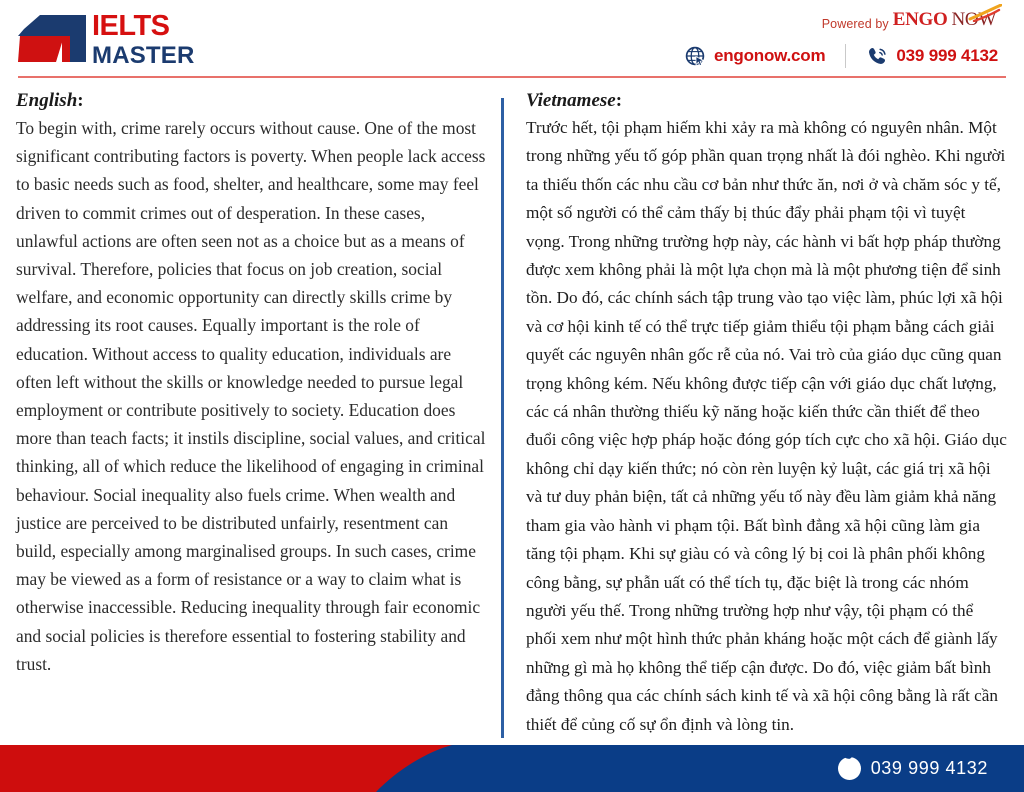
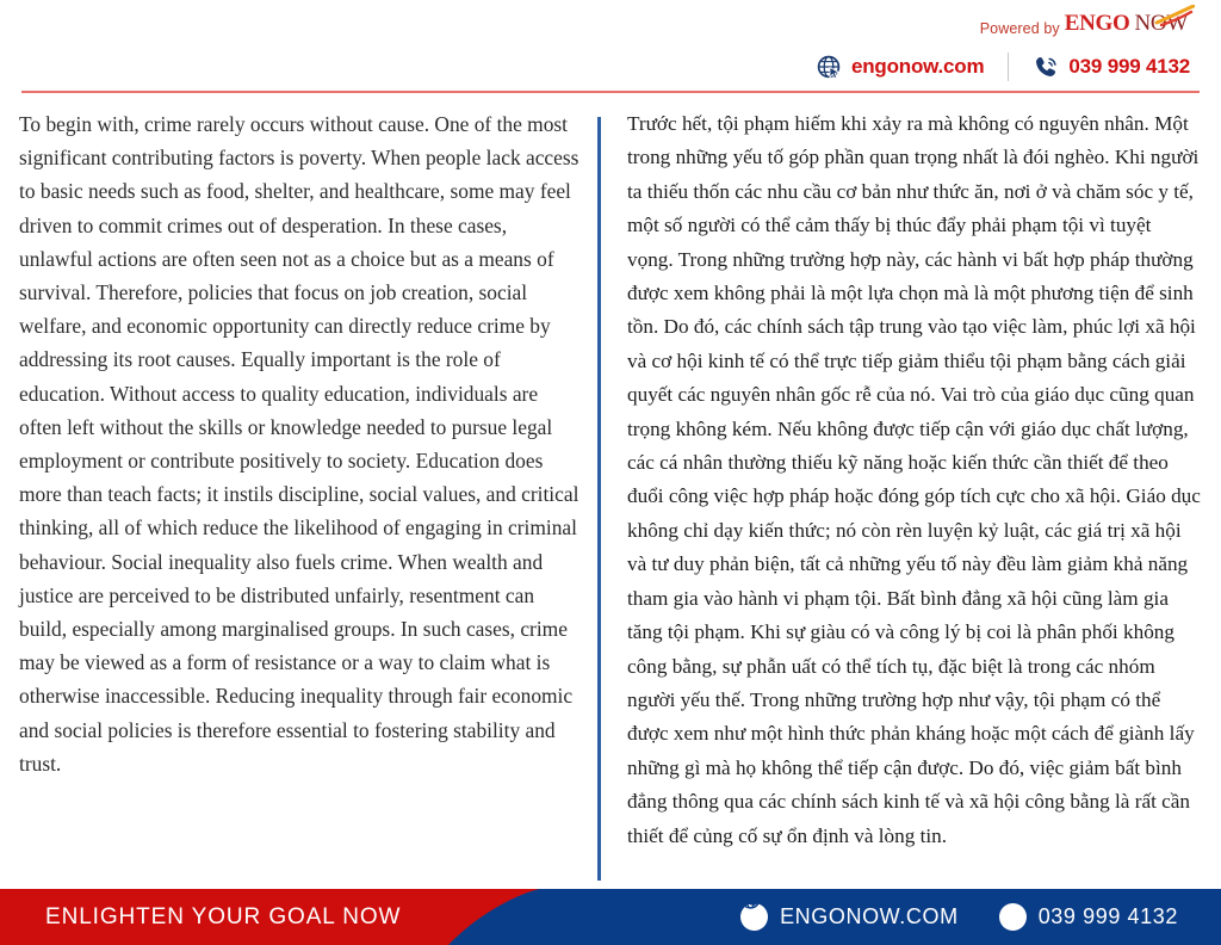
- IELTS
- MASTER
  Powered by
  ENGO
  engonow.com
  039 999 4132
- English:
- To begin with, crime rarely occurs without cause. One of the most significant contributing factors is poverty. When people lack access to basic needs such as food, shelter, and healthcare, some may feel driven to commit crimes out of desperation. In these cases, unlawful actions are often seen not as a choice but as a means of survival. Therefore, policies that focus on job creation, social welfare, and economic opportunity can directly skills crime by addressing its root causes. Equally important is the role of education. Without access to quality education, individuals are often left without the skills or knowledge needed to pursue legal employment or contribute positively to society. Education does more than teach facts; it instils discipline, social values, and critical thinking, all of which reduce the likelihood of engaging in criminal behaviour. Social inequality also fuels crime. When wealth and justice are perceived to be distributed unfairly, resentment can build, especially among marginalised groups. In such cases, crime may be viewed as a form of resistance or a way to claim what is otherwise inaccessible. Reducing inequality through fair economic and social policies is therefore essential to fostering stability and trust.
+ To begin with, crime rarely occurs without cause. One of the most significant contributing factors is poverty. When people lack access to basic needs such as food, shelter, and healthcare, some may feel driven to commit crimes out of desperation. In these cases, unlawful actions are often seen not as a choice but as a means of survival. Therefore, policies that focus on job creation, social welfare, and economic opportunity can directly reduce crime by addressing its root causes. Equally important is the role of education. Without access to quality education, individuals are often left without the skills or knowledge needed to pursue legal employment or contribute positively to society. Education does more than teach facts; it instils discipline, social values, and critical thinking, all of which reduce the likelihood of engaging in criminal behaviour. Social inequality also fuels crime. When wealth and justice are perceived to be distributed unfairly, resentment can build, especially among marginalised groups. In such cases, crime may be viewed as a form of resistance or a way to claim what is otherwise inaccessible. Reducing inequality through fair economic and social policies is therefore essential to fostering stability and trust.
- Vietnamese:
- Trước hết, tội phạm hiếm khi xảy ra mà không có nguyên nhân. Một trong những yếu tố góp phần quan trọng nhất là đói nghèo. Khi người ta thiếu thốn các nhu cầu cơ bản như thức ăn, nơi ở và chăm sóc y tế, một số người có thể cảm thấy bị thúc đẩy phải phạm tội vì tuyệt vọng. Trong những trường hợp này, các hành vi bất hợp pháp thường được xem không phải là một lựa chọn mà là một phương tiện để sinh tồn. Do đó, các chính sách tập trung vào tạo việc làm, phúc lợi xã hội và cơ hội kinh tế có thể trực tiếp giảm thiểu tội phạm bằng cách giải quyết các nguyên nhân gốc rễ của nó. Vai trò của giáo dục cũng quan trọng không kém. Nếu không được tiếp cận với giáo dục chất lượng, các cá nhân thường thiếu kỹ năng hoặc kiến thức cần thiết để theo đuổi công việc hợp pháp hoặc đóng góp tích cực cho xã hội. Giáo dục không chỉ dạy kiến thức; nó còn rèn luyện kỷ luật, các giá trị xã hội và tư duy phản biện, tất cả những yếu tố này đều làm giảm khả năng tham gia vào hành vi phạm tội. Bất bình đẳng xã hội cũng làm gia tăng tội phạm. Khi sự giàu có và công lý bị coi là phân phối không công bằng, sự phẫn uất có thể tích tụ, đặc biệt là trong các nhóm người yếu thế. Trong những trường hợp như vậy, tội phạm có thể phối xem như một hình thức phản kháng hoặc một cách để giành lấy những gì mà họ không thể tiếp cận được. Do đó, việc giảm bất bình đẳng thông qua các chính sách kinh tế và xã hội công bằng là rất cần thiết để củng cố sự ổn định và lòng tin.
+ Trước hết, tội phạm hiếm khi xảy ra mà không có nguyên nhân. Một trong những yếu tố góp phần quan trọng nhất là đói nghèo. Khi người ta thiếu thốn các nhu cầu cơ bản như thức ăn, nơi ở và chăm sóc y tế, một số người có thể cảm thấy bị thúc đẩy phải phạm tội vì tuyệt vọng. Trong những trường hợp này, các hành vi bất hợp pháp thường được xem không phải là một lựa chọn mà là một phương tiện để sinh tồn. Do đó, các chính sách tập trung vào tạo việc làm, phúc lợi xã hội và cơ hội kinh tế có thể trực tiếp giảm thiểu tội phạm bằng cách giải quyết các nguyên nhân gốc rễ của nó. Vai trò của giáo dục cũng quan trọng không kém. Nếu không được tiếp cận với giáo dục chất lượng, các cá nhân thường thiếu kỹ năng hoặc kiến thức cần thiết để theo đuổi công việc hợp pháp hoặc đóng góp tích cực cho xã hội. Giáo dục không chỉ dạy kiến thức; nó còn rèn luyện kỷ luật, các giá trị xã hội và tư duy phản biện, tất cả những yếu tố này đều làm giảm khả năng tham gia vào hành vi phạm tội. Bất bình đẳng xã hội cũng làm gia tăng tội phạm. Khi sự giàu có và công lý bị coi là phân phối không công bằng, sự phẫn uất có thể tích tụ, đặc biệt là trong các nhóm người yếu thế. Trong những trường hợp như vậy, tội phạm có thể được xem như một hình thức phản kháng hoặc một cách để giành lấy những gì mà họ không thể tiếp cận được. Do đó, việc giảm bất bình đẳng thông qua các chính sách kinh tế và xã hội công bằng là rất cần thiết để củng cố sự ổn định và lòng tin.
+ ENLIGHTEN YOUR GOAL NOW
+ ENGONOW.COM
  039 999 4132
